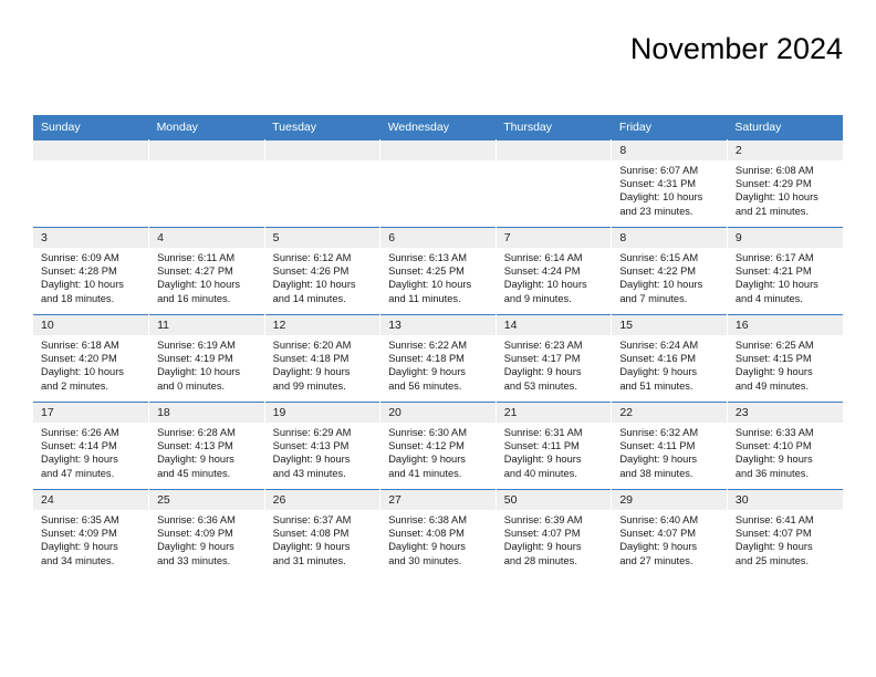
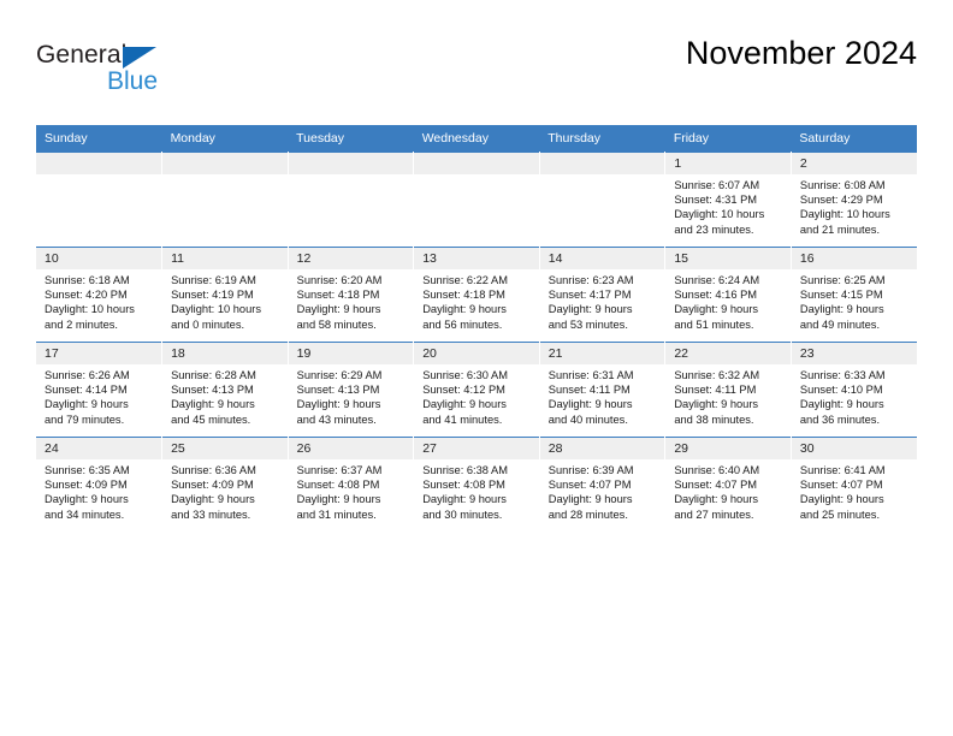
+ General
+ Blue
  November 2024
  Sunday	Monday	Tuesday	Wednesday	Thursday	Friday	Saturday
- 					8Sunrise: 6:07 AMSunset: 4:31 PMDaylight: 10 hoursand 23 minutes.	2Sunrise: 6:08 AMSunset: 4:29 PMDaylight: 10 hoursand 21 minutes.
+ 					1Sunrise: 6:07 AMSunset: 4:31 PMDaylight: 10 hoursand 23 minutes.	2Sunrise: 6:08 AMSunset: 4:29 PMDaylight: 10 hoursand 21 minutes.
- 3Sunrise: 6:09 AMSunset: 4:28 PMDaylight: 10 hoursand 18 minutes.	4Sunrise: 6:11 AMSunset: 4:27 PMDaylight: 10 hoursand 16 minutes.	5Sunrise: 6:12 AMSunset: 4:26 PMDaylight: 10 hoursand 14 minutes.	6Sunrise: 6:13 AMSunset: 4:25 PMDaylight: 10 hoursand 11 minutes.	7Sunrise: 6:14 AMSunset: 4:24 PMDaylight: 10 hoursand 9 minutes.	8Sunrise: 6:15 AMSunset: 4:22 PMDaylight: 10 hoursand 7 minutes.	9Sunrise: 6:17 AMSunset: 4:21 PMDaylight: 10 hoursand 4 minutes.
- 10Sunrise: 6:18 AMSunset: 4:20 PMDaylight: 10 hoursand 2 minutes.	11Sunrise: 6:19 AMSunset: 4:19 PMDaylight: 10 hoursand 0 minutes.	12Sunrise: 6:20 AMSunset: 4:18 PMDaylight: 9 hoursand 99 minutes.	13Sunrise: 6:22 AMSunset: 4:18 PMDaylight: 9 hoursand 56 minutes.	14Sunrise: 6:23 AMSunset: 4:17 PMDaylight: 9 hoursand 53 minutes.	15Sunrise: 6:24 AMSunset: 4:16 PMDaylight: 9 hoursand 51 minutes.	16Sunrise: 6:25 AMSunset: 4:15 PMDaylight: 9 hoursand 49 minutes.
+ 10Sunrise: 6:18 AMSunset: 4:20 PMDaylight: 10 hoursand 2 minutes.	11Sunrise: 6:19 AMSunset: 4:19 PMDaylight: 10 hoursand 0 minutes.	12Sunrise: 6:20 AMSunset: 4:18 PMDaylight: 9 hoursand 58 minutes.	13Sunrise: 6:22 AMSunset: 4:18 PMDaylight: 9 hoursand 56 minutes.	14Sunrise: 6:23 AMSunset: 4:17 PMDaylight: 9 hoursand 53 minutes.	15Sunrise: 6:24 AMSunset: 4:16 PMDaylight: 9 hoursand 51 minutes.	16Sunrise: 6:25 AMSunset: 4:15 PMDaylight: 9 hoursand 49 minutes.
- 17Sunrise: 6:26 AMSunset: 4:14 PMDaylight: 9 hoursand 47 minutes.	18Sunrise: 6:28 AMSunset: 4:13 PMDaylight: 9 hoursand 45 minutes.	19Sunrise: 6:29 AMSunset: 4:13 PMDaylight: 9 hoursand 43 minutes.	20Sunrise: 6:30 AMSunset: 4:12 PMDaylight: 9 hoursand 41 minutes.	21Sunrise: 6:31 AMSunset: 4:11 PMDaylight: 9 hoursand 40 minutes.	22Sunrise: 6:32 AMSunset: 4:11 PMDaylight: 9 hoursand 38 minutes.	23Sunrise: 6:33 AMSunset: 4:10 PMDaylight: 9 hoursand 36 minutes.
+ 17Sunrise: 6:26 AMSunset: 4:14 PMDaylight: 9 hoursand 79 minutes.	18Sunrise: 6:28 AMSunset: 4:13 PMDaylight: 9 hoursand 45 minutes.	19Sunrise: 6:29 AMSunset: 4:13 PMDaylight: 9 hoursand 43 minutes.	20Sunrise: 6:30 AMSunset: 4:12 PMDaylight: 9 hoursand 41 minutes.	21Sunrise: 6:31 AMSunset: 4:11 PMDaylight: 9 hoursand 40 minutes.	22Sunrise: 6:32 AMSunset: 4:11 PMDaylight: 9 hoursand 38 minutes.	23Sunrise: 6:33 AMSunset: 4:10 PMDaylight: 9 hoursand 36 minutes.
- 24Sunrise: 6:35 AMSunset: 4:09 PMDaylight: 9 hoursand 34 minutes.	25Sunrise: 6:36 AMSunset: 4:09 PMDaylight: 9 hoursand 33 minutes.	26Sunrise: 6:37 AMSunset: 4:08 PMDaylight: 9 hoursand 31 minutes.	27Sunrise: 6:38 AMSunset: 4:08 PMDaylight: 9 hoursand 30 minutes.	50Sunrise: 6:39 AMSunset: 4:07 PMDaylight: 9 hoursand 28 minutes.	29Sunrise: 6:40 AMSunset: 4:07 PMDaylight: 9 hoursand 27 minutes.	30Sunrise: 6:41 AMSunset: 4:07 PMDaylight: 9 hoursand 25 minutes.
+ 24Sunrise: 6:35 AMSunset: 4:09 PMDaylight: 9 hoursand 34 minutes.	25Sunrise: 6:36 AMSunset: 4:09 PMDaylight: 9 hoursand 33 minutes.	26Sunrise: 6:37 AMSunset: 4:08 PMDaylight: 9 hoursand 31 minutes.	27Sunrise: 6:38 AMSunset: 4:08 PMDaylight: 9 hoursand 30 minutes.	28Sunrise: 6:39 AMSunset: 4:07 PMDaylight: 9 hoursand 28 minutes.	29Sunrise: 6:40 AMSunset: 4:07 PMDaylight: 9 hoursand 27 minutes.	30Sunrise: 6:41 AMSunset: 4:07 PMDaylight: 9 hoursand 25 minutes.
